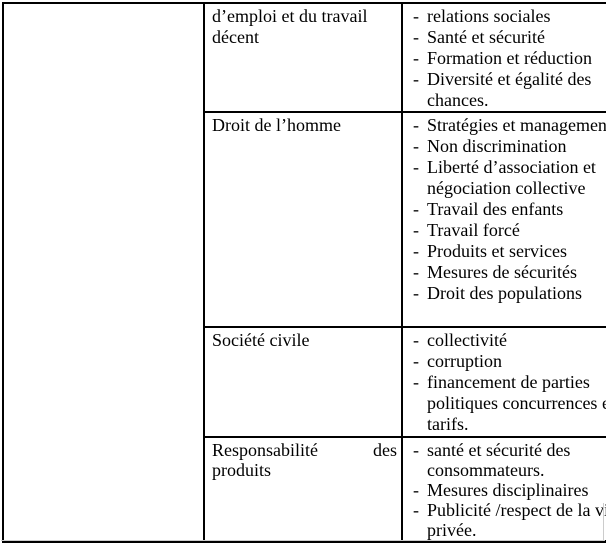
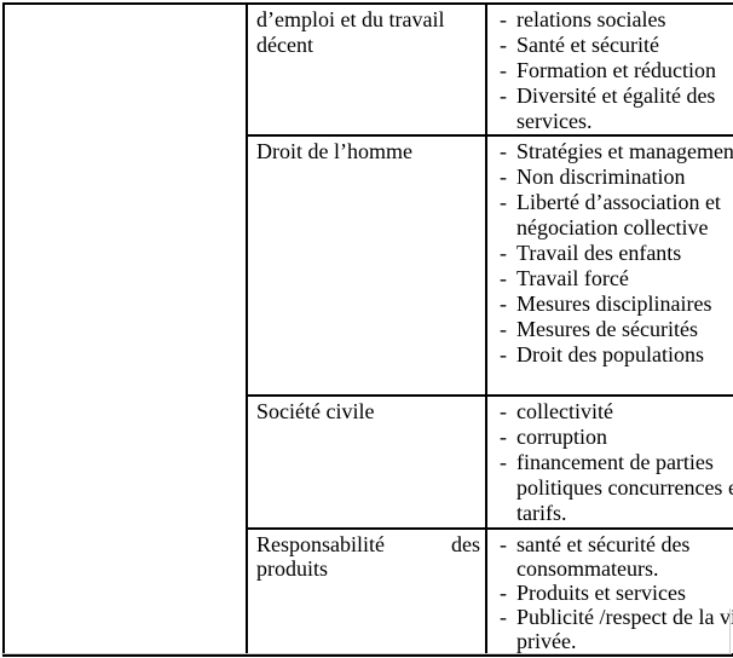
- 	d’emploi et du travail décent	- relations sociales - Santé et sécurité - Formation et réduction - Diversité et égalité des chances.
+ 	d’emploi et du travail décent	- relations sociales - Santé et sécurité - Formation et réduction - Diversité et égalité des services.
- Droit de l’homme	- Stratégies et managemen - Non discrimination - Liberté d’association et négociation collective - Travail des enfants - Travail forcé - Produits et services - Mesures de sécurités - Droit des populations
+ Droit de l’homme	- Stratégies et managemen - Non discrimination - Liberté d’association et négociation collective - Travail des enfants - Travail forcé - Mesures disciplinaires - Mesures de sécurités - Droit des populations
  Société civile	- collectivité - corruption - financement de parties politiques concurrences tarifs.
- Responsabilité des produits	- santé et sécurité des consommateurs. - Mesures disciplinaires - Publicité /respect de la v privée.
+ Responsabilité des produits	- santé et sécurité des consommateurs. - Produits et services - Publicité /respect de la v privée.
